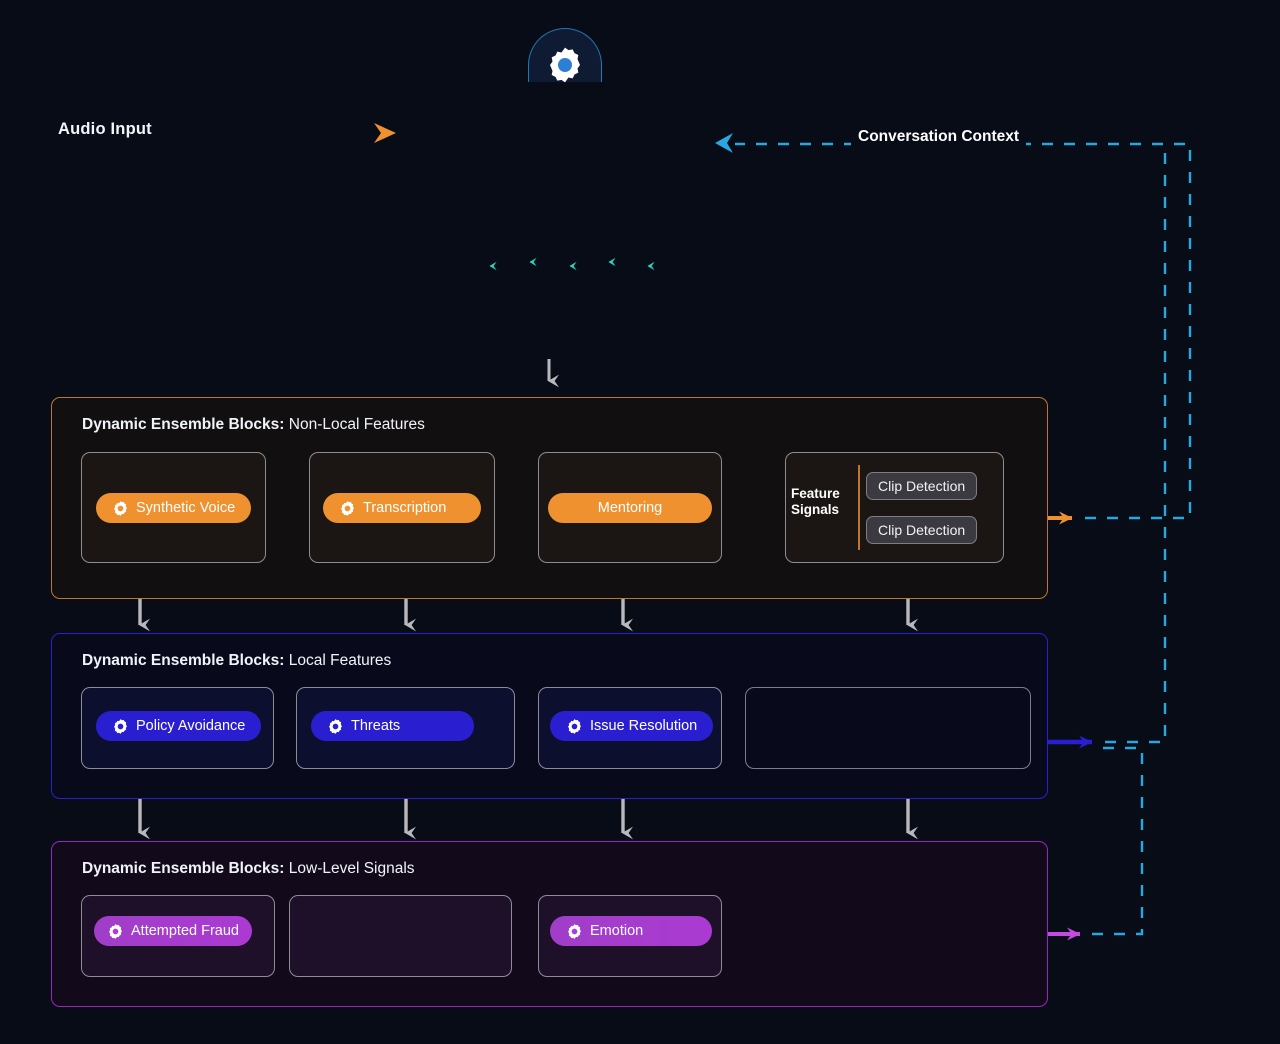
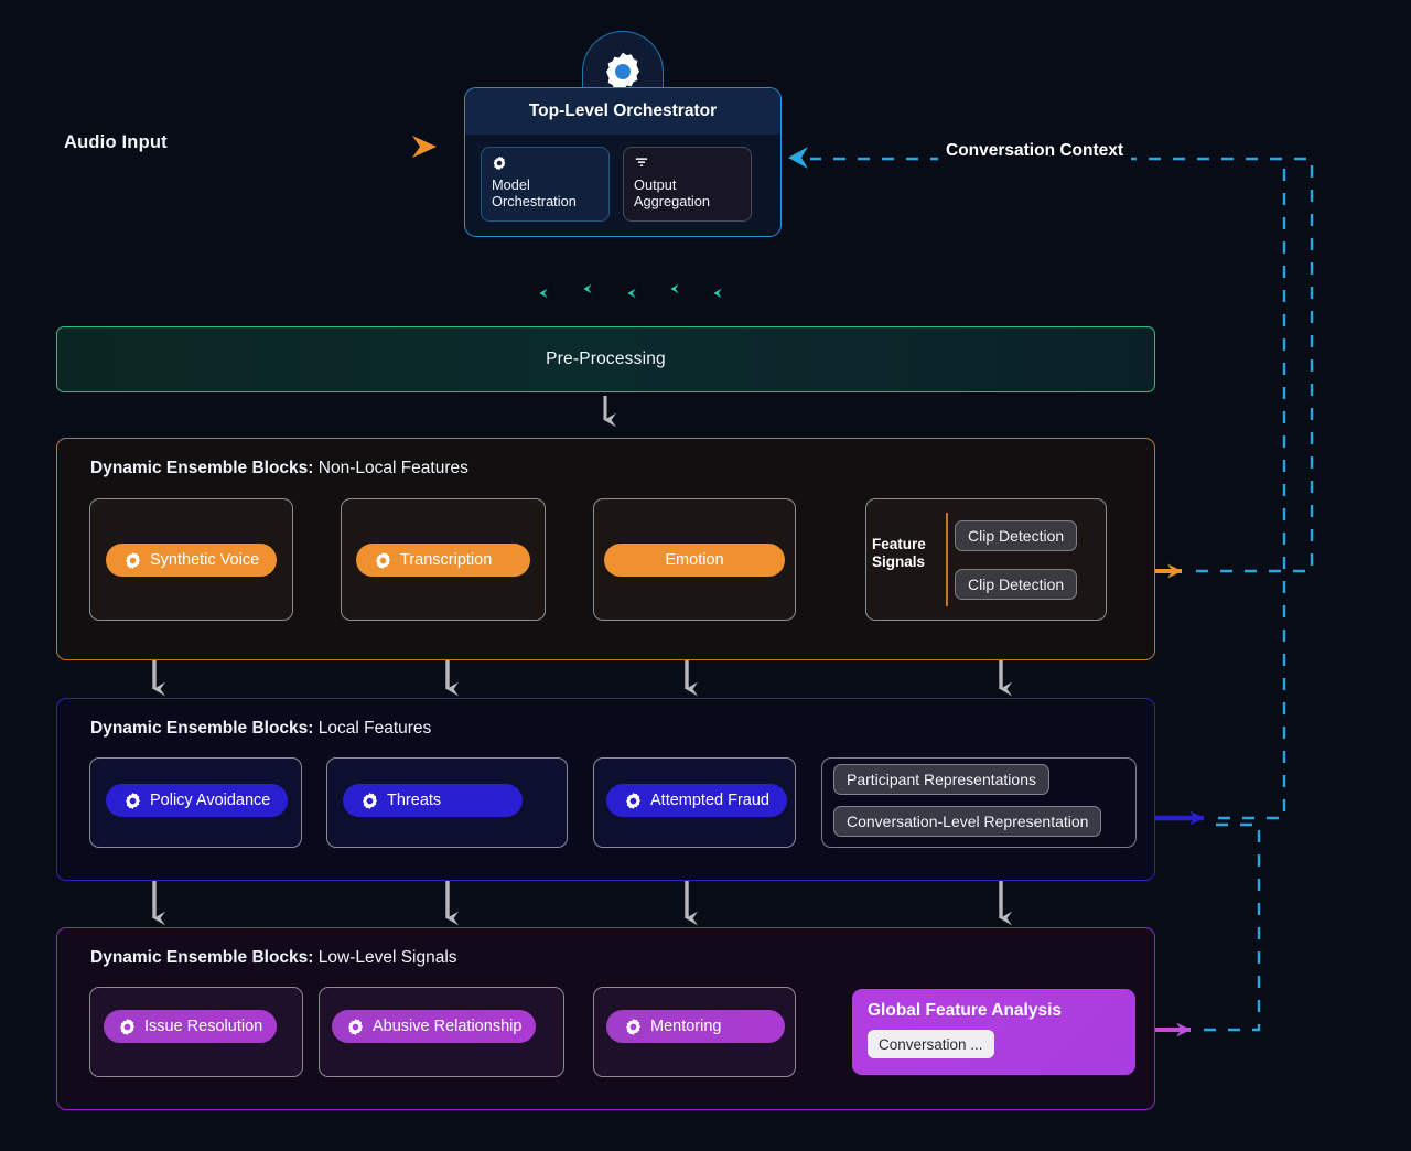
  Audio Input
+ Top-Level Orchestrator
+ Model
+ Orchestration
+ Output
+ Aggregation
  Conversation Context
+ Pre-Processing
  Dynamic Ensemble Blocks: Non-Local Features
  Synthetic Voice
  Transcription
- Mentoring
+ Emotion
  Feature
  Signals
  Clip Detection
  Clip Detection
  Dynamic Ensemble Blocks: Local Features
  Policy Avoidance
  Threats
- Issue Resolution
+ Attempted Fraud
+ Participant Representations
+ Conversation-Level Representation
  Dynamic Ensemble Blocks: Low-Level Signals
- Attempted Fraud
+ Issue Resolution
+ Abusive Relationship
- Emotion
+ Mentoring
+ Global Feature Analysis
+ Conversation ...
